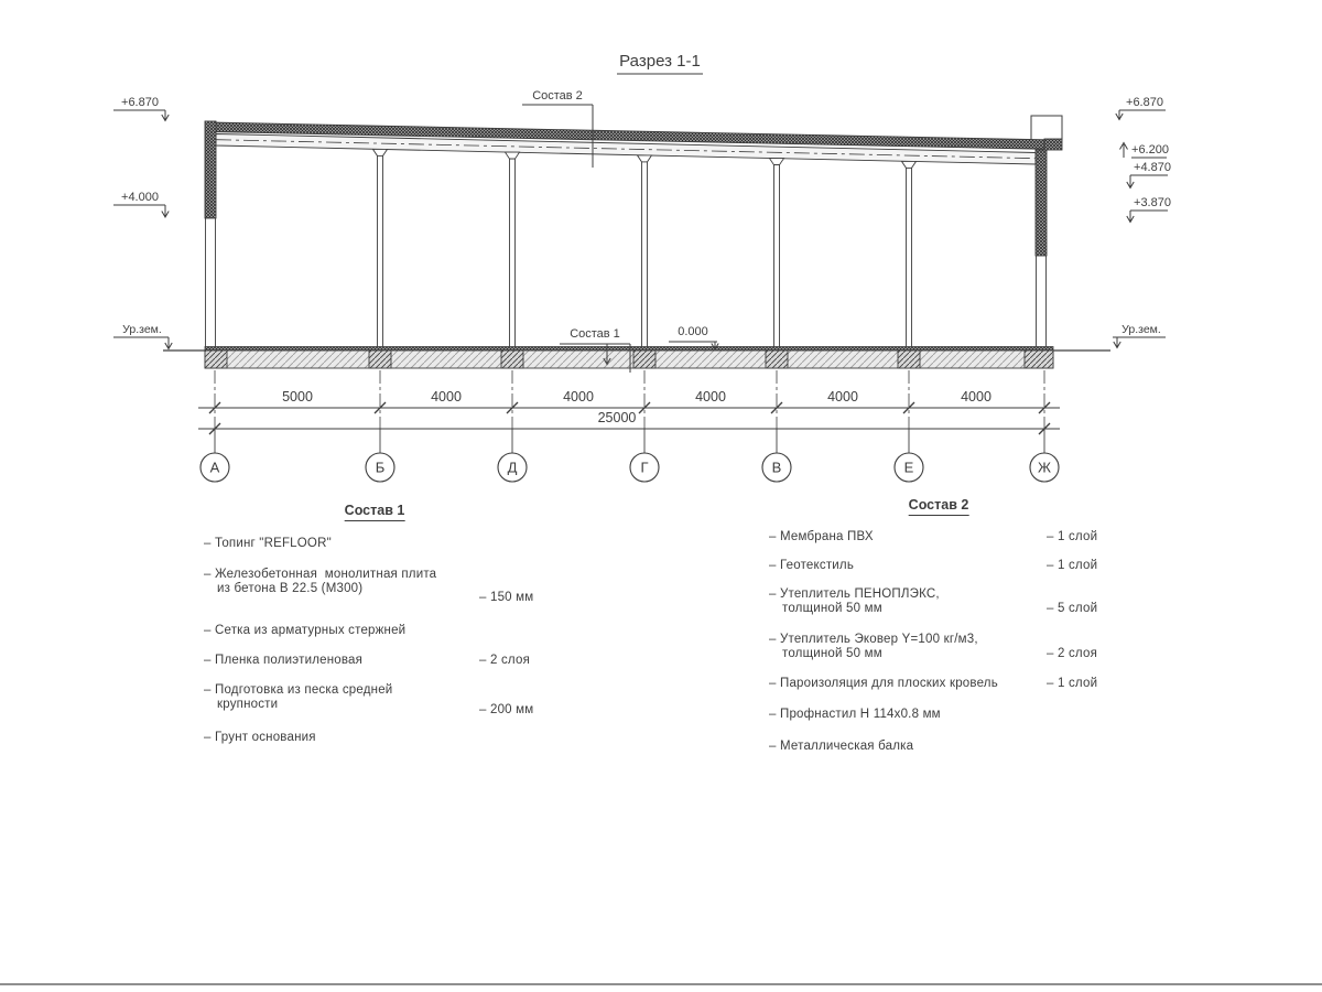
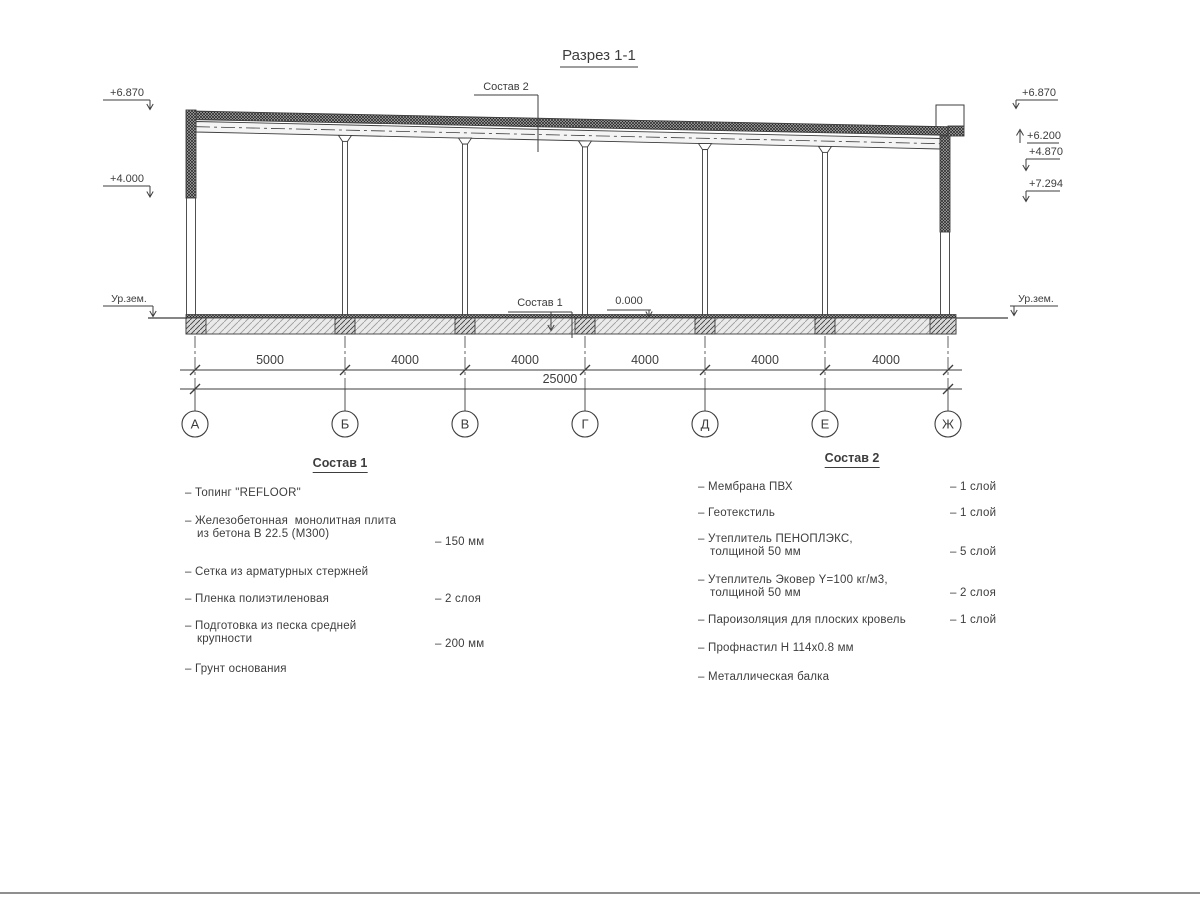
  Разрез 1-1
  Состав 2
  Состав 1
  0.000
  +6.870
  +4.000
  Ур.зем.
  +6.870
  +6.200
  +4.870
- +3.870
+ +7.294
  Ур.зем.
  5000
  4000
  4000
  4000
  4000
  4000
  25000
  А
  Б
- Д
+ В
  Г
- В
+ Д
  Е
  Ж
  Состав 1
  – Топинг "REFLOOR"
  – Железобетонная монолитная плита
  из бетона В 22.5 (М300)
  – 150 мм
  – Сетка из арматурных стержней
  – Пленка полиэтиленовая
  – 2 слоя
  – Подготовка из песка средней
  крупности
  – 200 мм
  – Грунт основания
  Состав 2
  – Мембрана ПВХ
  – 1 слой
  – Геотекстиль
  – 1 слой
  – Утеплитель ПЕНОПЛЭКС,
  толщиной 50 мм
  – 5 слой
  – Утеплитель Эковер Y=100 кг/м3,
  толщиной 50 мм
  – 2 слоя
  – Пароизоляция для плоских кровель
  – 1 слой
  – Профнастил Н 114х0.8 мм
  – Металлическая балка
